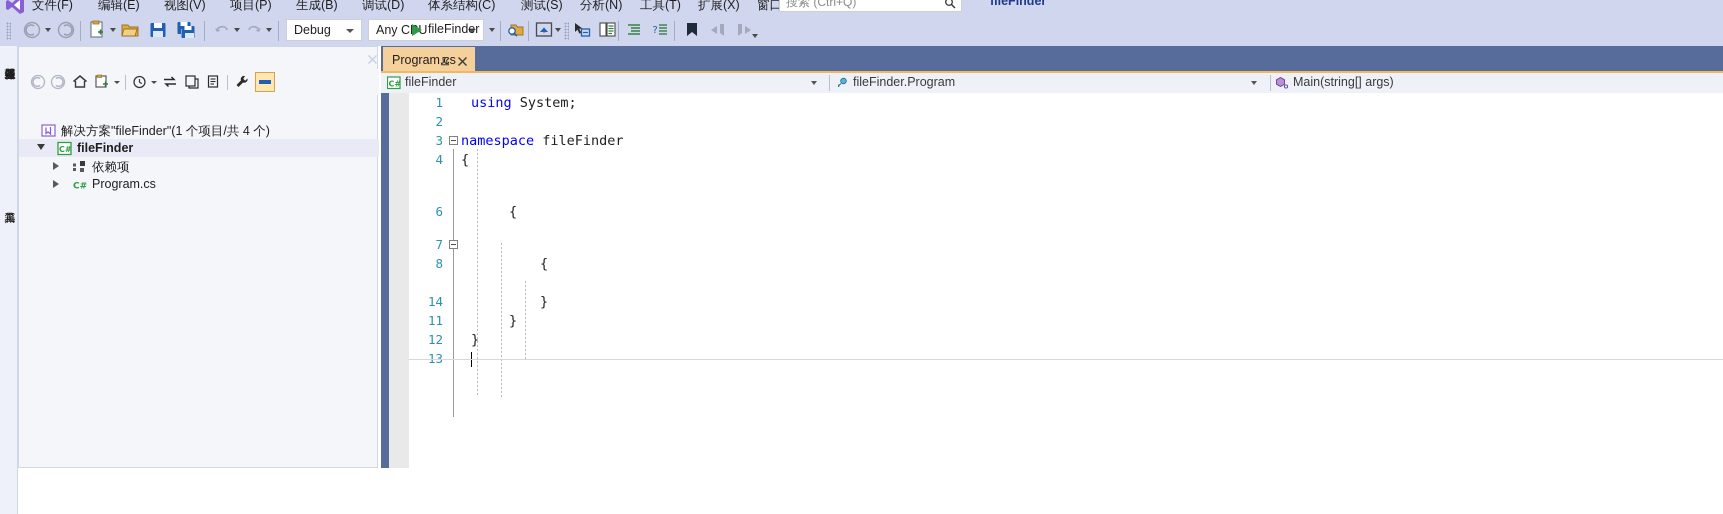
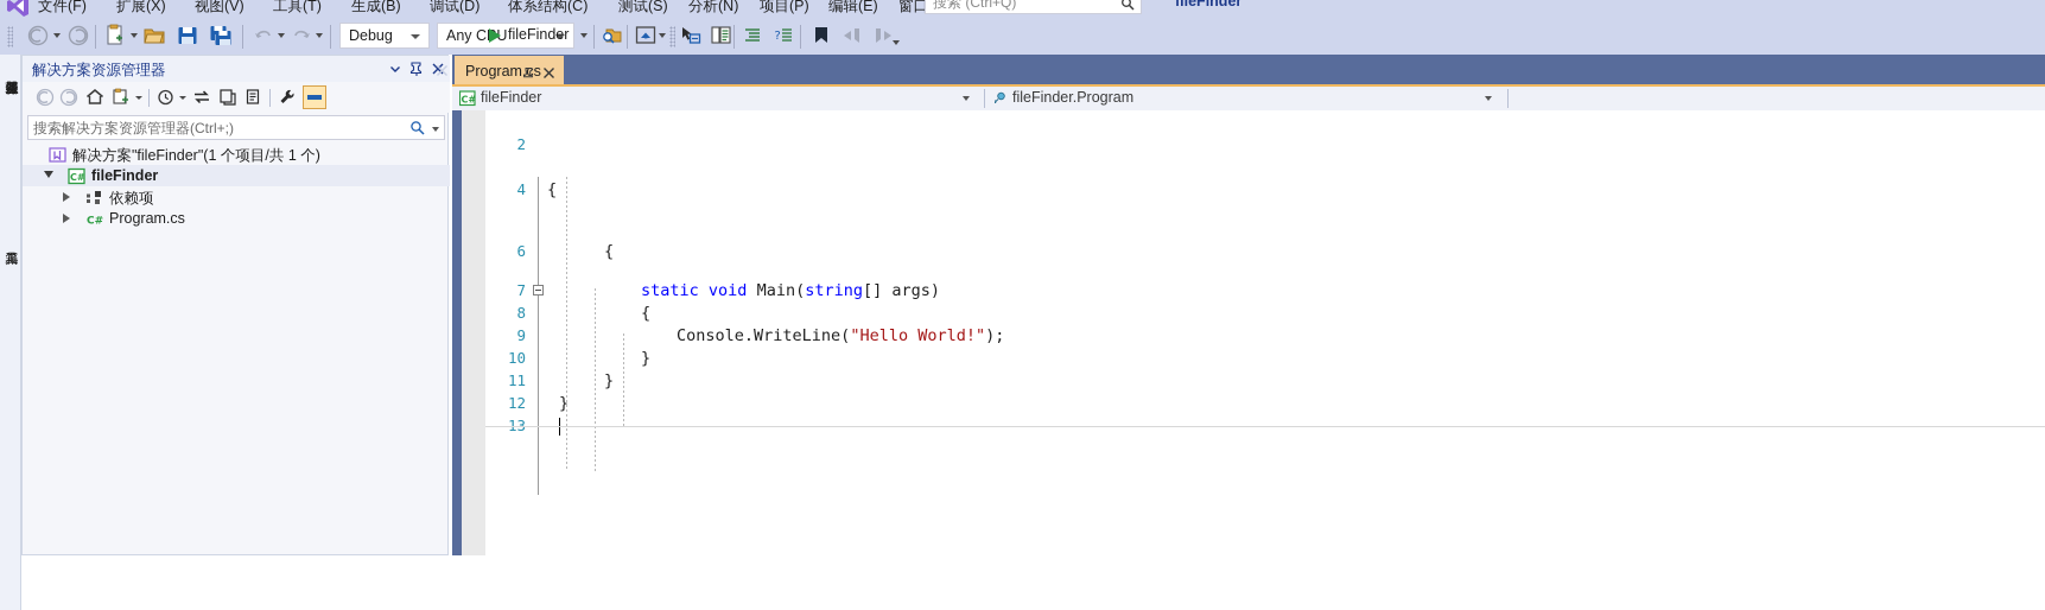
  文件(F)
- 编辑(E)
+ 扩展(X)
  视图(V)
- 项目(P)
+ 工具(T)
  生成(B)
  调试(D)
  体系结构(C)
  测试(S)
  分析(N)
- 工具(T)
+ 项目(P)
- 扩展(X)
+ 编辑(E)
  搜索 (Ctrl+Q)
  fileFinder
  Debug
  Any CPU
  fileFinder
  ?
+ 解决方案资源管理器
+ 搜索解决方案资源管理器(Ctrl+;)
- 解决方案"fileFinder"(1 个项目/共 4 个)
+ 解决方案"fileFinder"(1 个项目/共 1 个)
  C#
  fileFinder
  依赖项
  C#
  Program.cs
  Program.s
  C#
  fileFinder
  fileFinder.Program
- Main(string[] args)
- 1
- using System;
  2
- 3
- namespace fileFinder
  4
  {
  6
  {
  7
+ static void Main(string[] args)
  8
  {
+ 9
+ Console.WriteLine("Hello World!");
- 14
+ 10
  }
  11
  }
  12
  }
